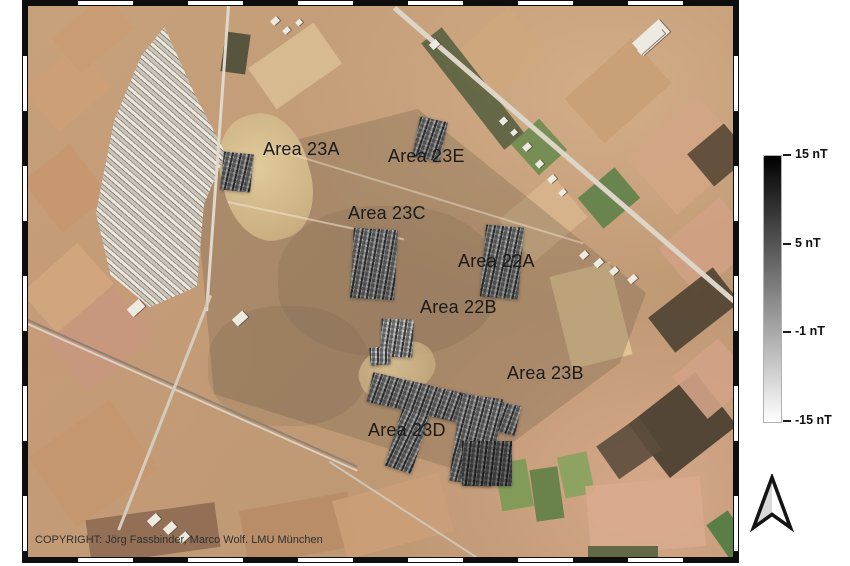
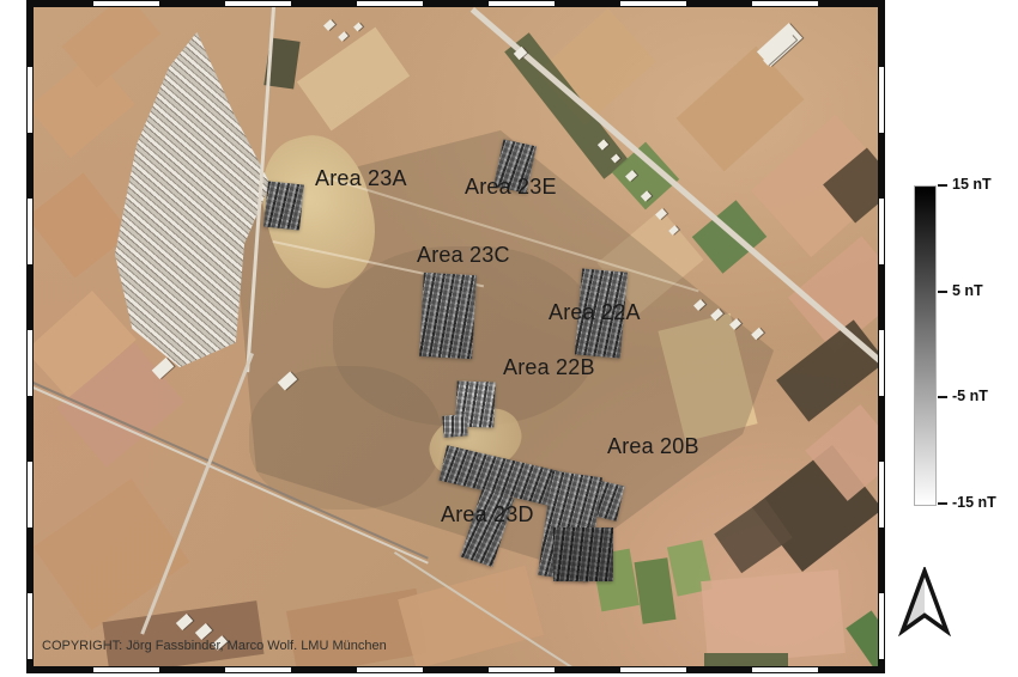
  Area 23A
  Area 23E
  Area 23C
  Area 22A
  Area 22B
- Area 23B
+ Area 20B
  Area 23D
  COPYRIGHT: Jörg Fassbinder, Marco Wolf. LMU München
  15 nT
  5 nT
- -1 nT
+ -5 nT
  -15 nT
